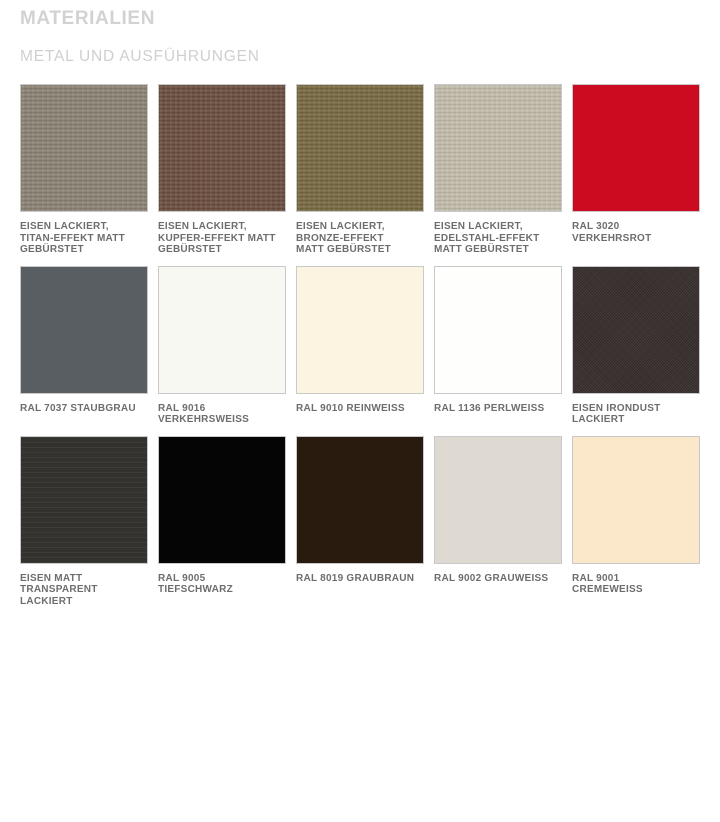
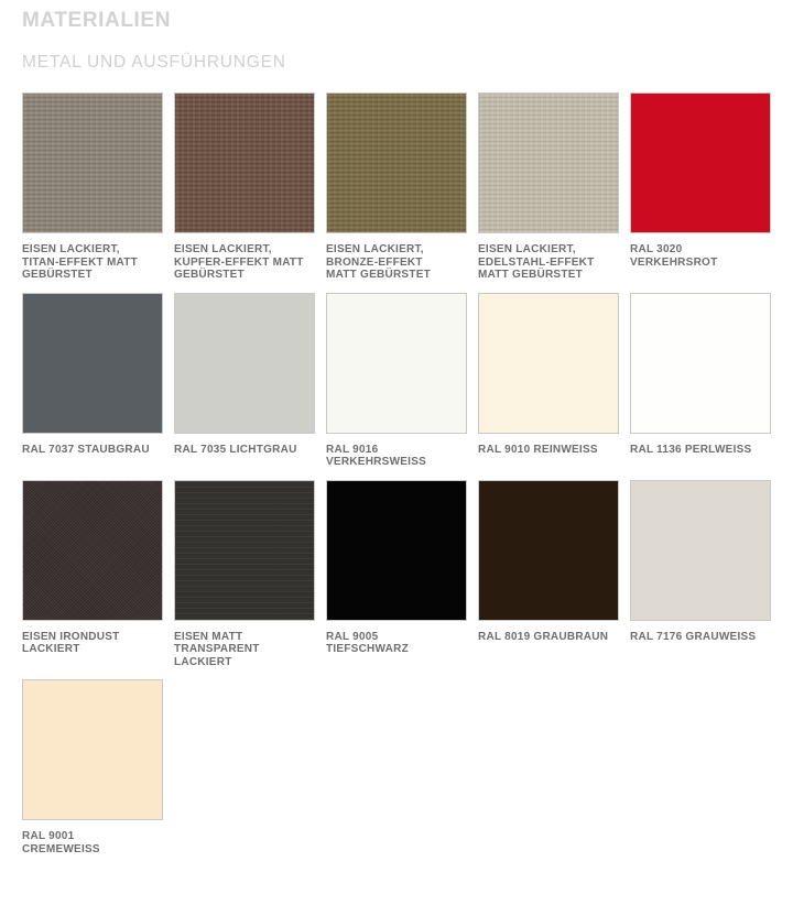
  MATERIALIEN
  METAL UND AUSFÜHRUNGEN
  EISEN LACKIERT,
  TITAN-EFFEKT MATT
  GEBÜRSTET
  EISEN LACKIERT,
  KUPFER-EFFEKT MATT
  GEBÜRSTET
  EISEN LACKIERT,
  BRONZE-EFFEKT
  MATT GEBÜRSTET
  EISEN LACKIERT,
  EDELSTAHL-EFFEKT
  MATT GEBÜRSTET
  RAL 3020
  VERKEHRSROT
  RAL 7037 STAUBGRAU
+ RAL 7035 LICHTGRAU
  RAL 9016
  VERKEHRSWEISS
  RAL 9010 REINWEISS
  RAL 1136 PERLWEISS
  EISEN IRONDUST
  LACKIERT
  EISEN MATT
  TRANSPARENT
  LACKIERT
  RAL 9005
  TIEFSCHWARZ
  RAL 8019 GRAUBRAUN
- RAL 9002 GRAUWEISS
+ RAL 7176 GRAUWEISS
  RAL 9001
  CREMEWEISS
